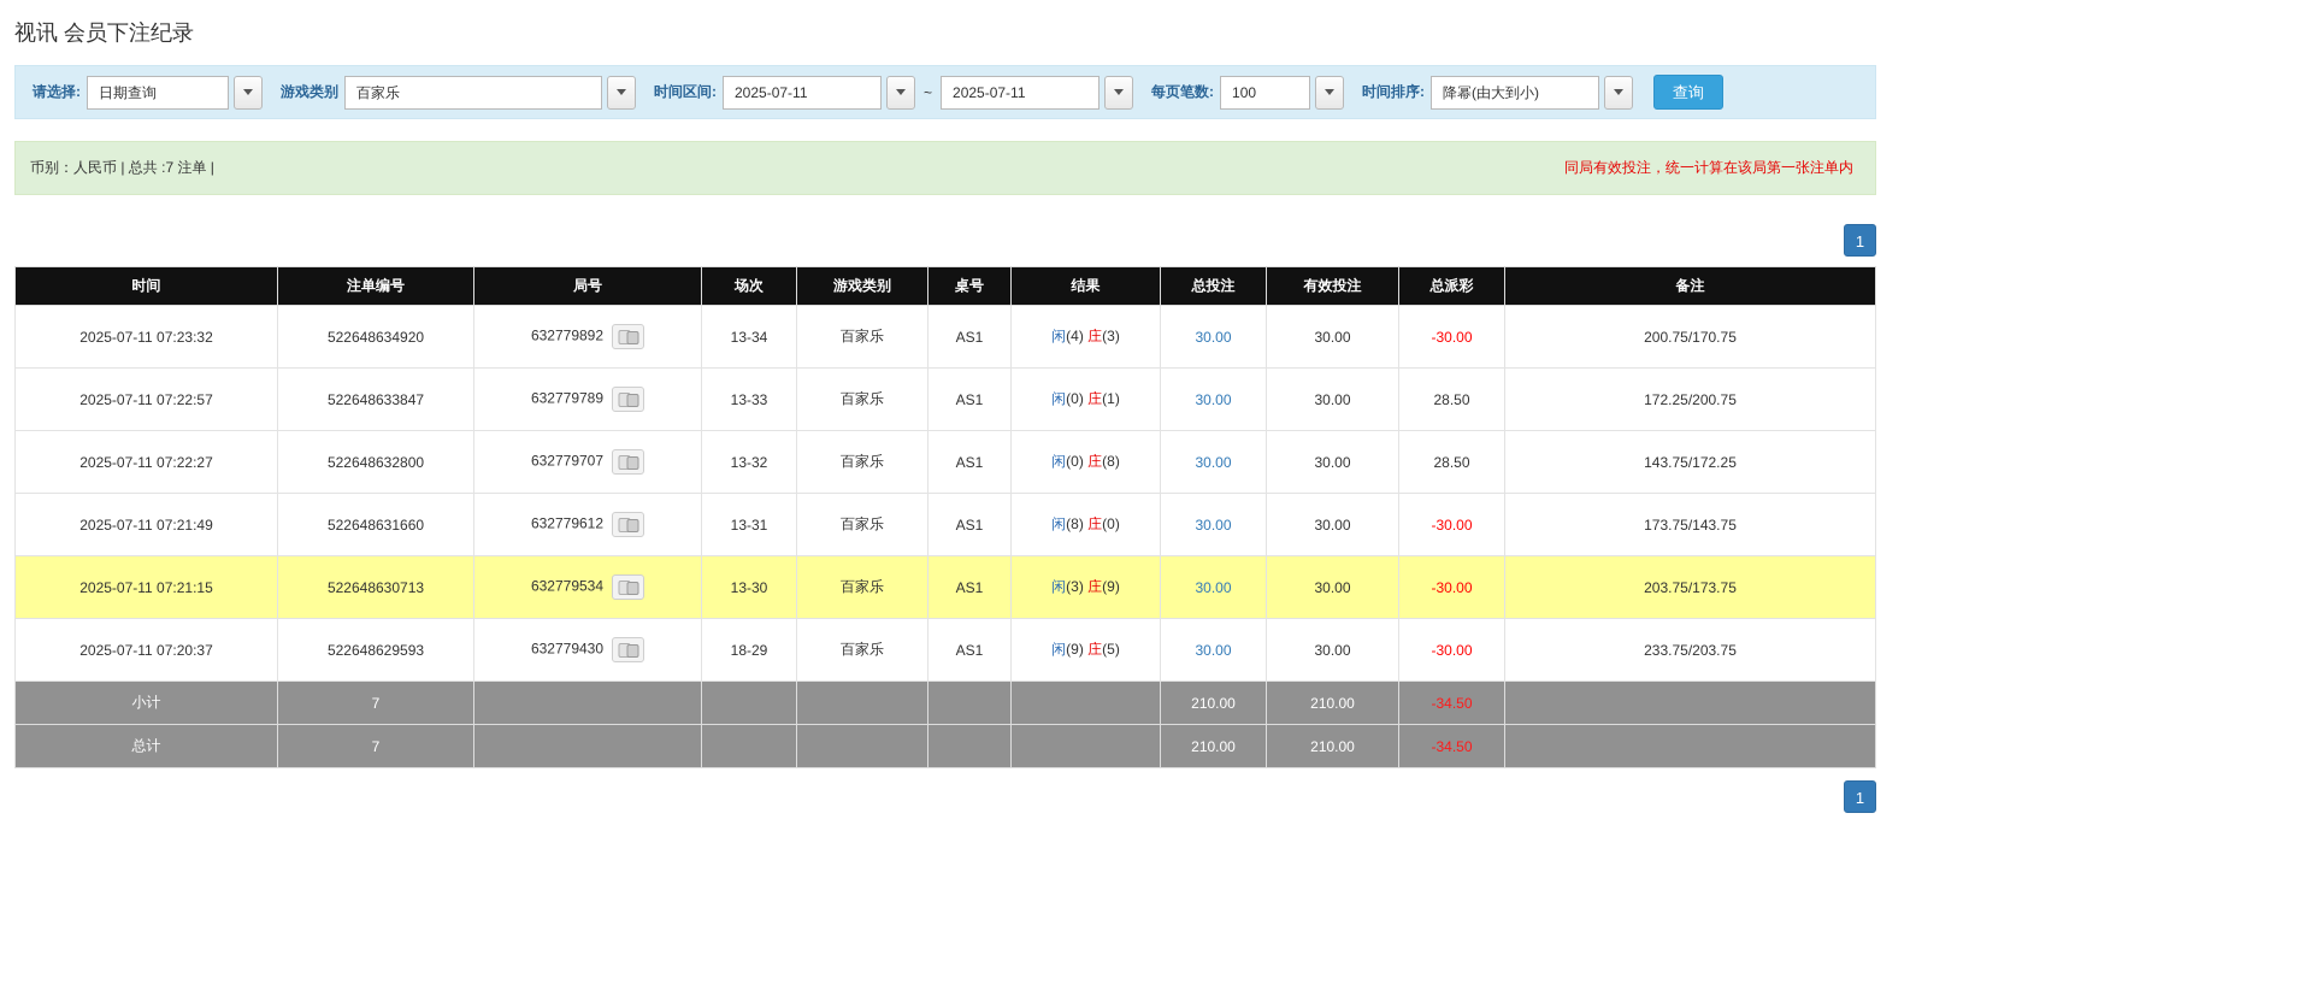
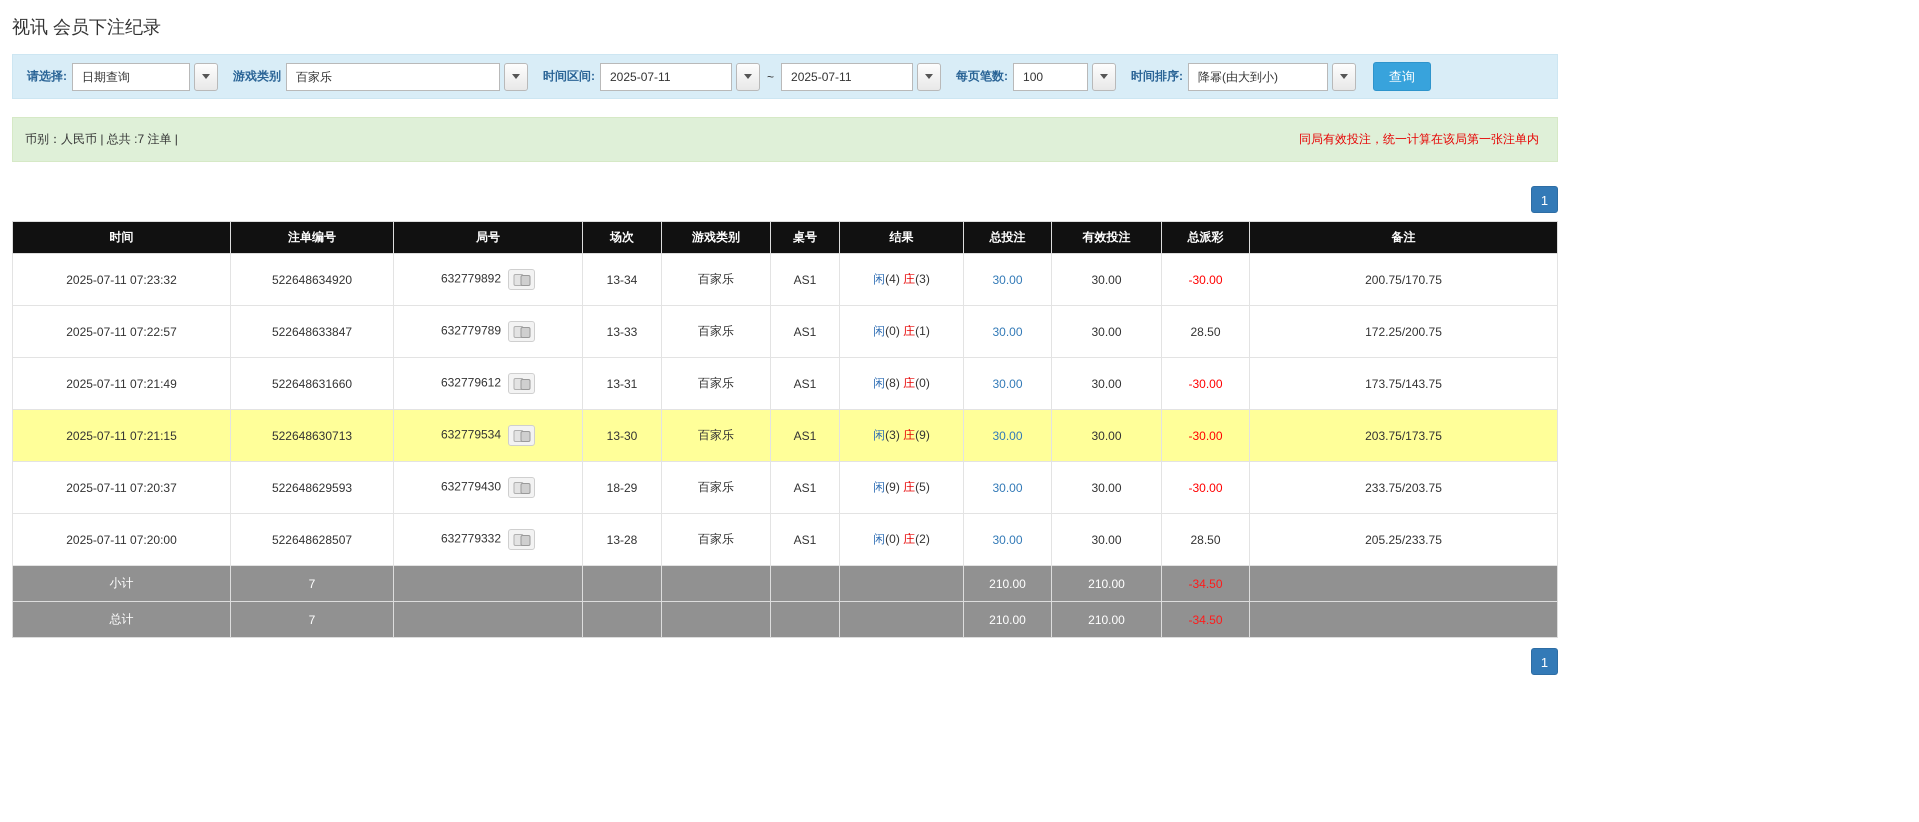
  视讯 会员下注纪录
  请选择:
  日期查询
  游戏类别
  百家乐
  时间区间:
  2025-07-11
  ~
  2025-07-11
  每页笔数:
  100
  时间排序:
  降幂(由大到小)
  查询
  币别：人民币 | 总共 :7 注单 |
  同局有效投注，统一计算在该局第一张注单内
  1
  时间	注单编号	局号	场次	游戏类别	桌号	结果	总投注	有效投注	总派彩	备注
  2025-07-11 07:23:32	522648634920	632779892	13-34	百家乐	AS1	闲(4) 庄(3)	30.00	30.00	-30.00	200.75/170.75
  2025-07-11 07:22:57	522648633847	632779789	13-33	百家乐	AS1	闲(0) 庄(1)	30.00	30.00	28.50	172.25/200.75
- 2025-07-11 07:22:27	522648632800	632779707	13-32	百家乐	AS1	闲(0) 庄(8)	30.00	30.00	28.50	143.75/172.25
  2025-07-11 07:21:49	522648631660	632779612	13-31	百家乐	AS1	闲(8) 庄(0)	30.00	30.00	-30.00	173.75/143.75
  2025-07-11 07:21:15	522648630713	632779534	13-30	百家乐	AS1	闲(3) 庄(9)	30.00	30.00	-30.00	203.75/173.75
  2025-07-11 07:20:37	522648629593	632779430	18-29	百家乐	AS1	闲(9) 庄(5)	30.00	30.00	-30.00	233.75/203.75
+ 2025-07-11 07:20:00	522648628507	632779332	13-28	百家乐	AS1	闲(0) 庄(2)	30.00	30.00	28.50	205.25/233.75
  小计	7						210.00	210.00	-34.50
  总计	7						210.00	210.00	-34.50
  1
